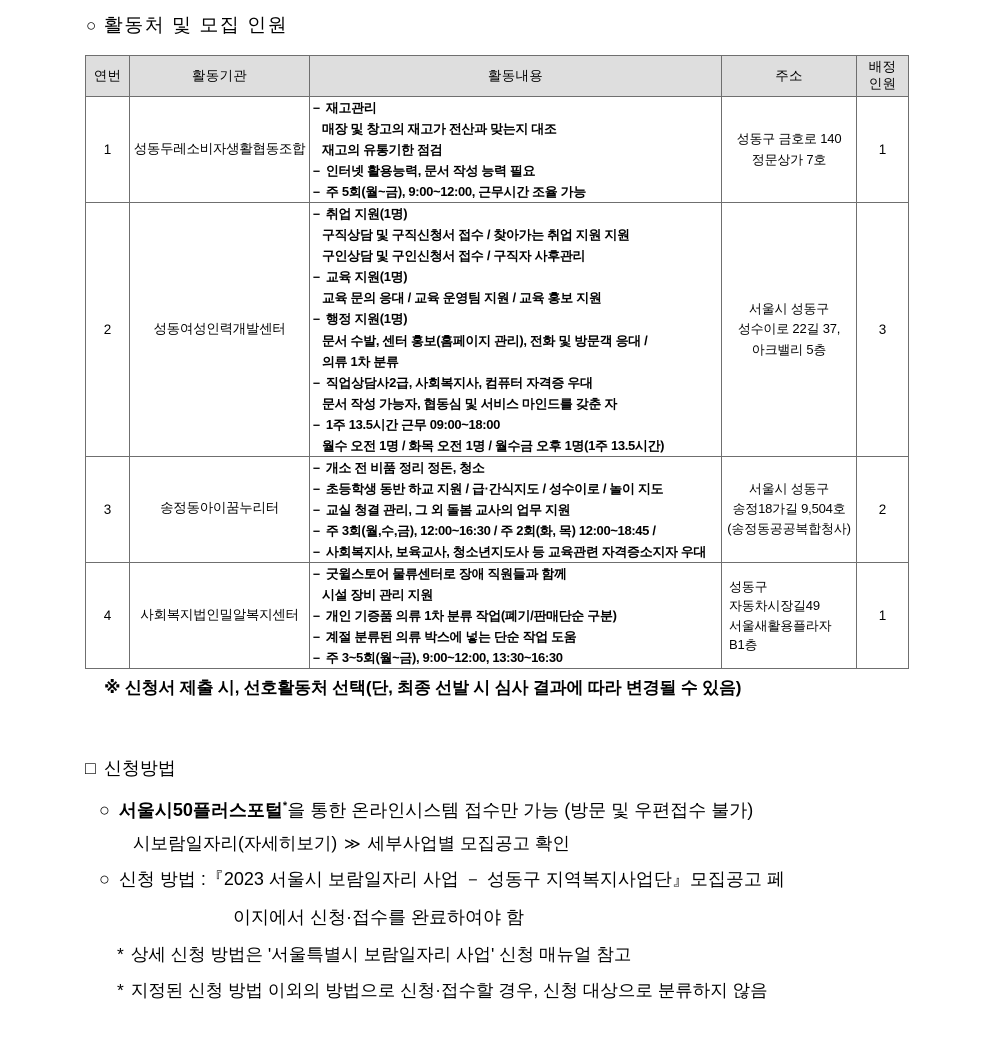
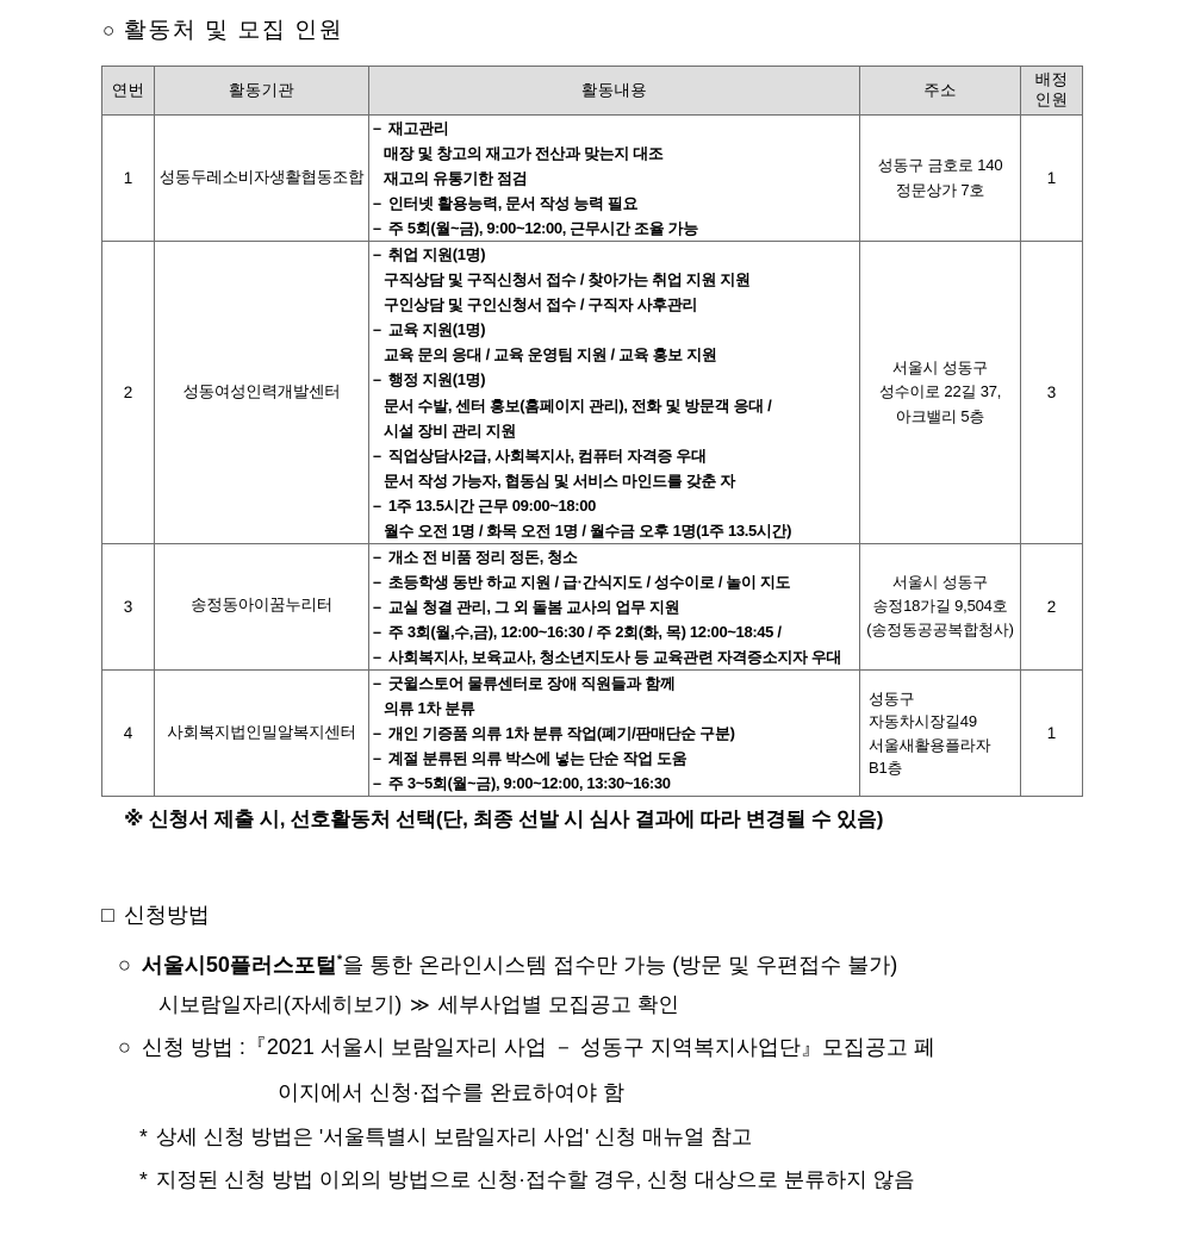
  ○ 활동처 및 모집 인원
  연번	활동기관	활동내용	주소	배정 인원
  1	성동두레소비자생활협동조합	－ 재고관리매장 및 창고의 재고가 전산과 맞는지 대조재고의 유통기한 점검－ 인터넷 활용능력, 문서 작성 능력 필요－ 주 5회(월~금), 9:00~12:00, 근무시간 조율 가능	성동구 금호로 140정문상가 7호	1
- 2	성동여성인력개발센터	－ 취업 지원(1명)구직상담 및 구직신청서 접수 / 찾아가는 취업 지원 지원구인상담 및 구인신청서 접수 / 구직자 사후관리－ 교육 지원(1명)교육 문의 응대 / 교육 운영팀 지원 / 교육 홍보 지원－ 행정 지원(1명)문서 수발, 센터 홍보(홈페이지 관리), 전화 및 방문객 응대 /의류 1차 분류－ 직업상담사2급, 사회복지사, 컴퓨터 자격증 우대문서 작성 가능자, 협동심 및 서비스 마인드를 갖춘 자－ 1주 13.5시간 근무 09:00~18:00월수 오전 1명 / 화목 오전 1명 / 월수금 오후 1명(1주 13.5시간)	서울시 성동구성수이로 22길 37,아크밸리 5층	3
+ 2	성동여성인력개발센터	－ 취업 지원(1명)구직상담 및 구직신청서 접수 / 찾아가는 취업 지원 지원구인상담 및 구인신청서 접수 / 구직자 사후관리－ 교육 지원(1명)교육 문의 응대 / 교육 운영팀 지원 / 교육 홍보 지원－ 행정 지원(1명)문서 수발, 센터 홍보(홈페이지 관리), 전화 및 방문객 응대 /시설 장비 관리 지원－ 직업상담사2급, 사회복지사, 컴퓨터 자격증 우대문서 작성 가능자, 협동심 및 서비스 마인드를 갖춘 자－ 1주 13.5시간 근무 09:00~18:00월수 오전 1명 / 화목 오전 1명 / 월수금 오후 1명(1주 13.5시간)	서울시 성동구성수이로 22길 37,아크밸리 5층	3
  3	송정동아이꿈누리터	－ 개소 전 비품 정리 정돈, 청소－ 초등학생 동반 하교 지원 / 급·간식지도 / 성수이로 / 놀이 지도－ 교실 청결 관리, 그 외 돌봄 교사의 업무 지원－ 주 3회(월,수,금), 12:00~16:30 / 주 2회(화, 목) 12:00~18:45 /－ 사회복지사, 보육교사, 청소년지도사 등 교육관련 자격증소지자 우대	서울시 성동구송정18가길 9,504호(송정동공공복합청사)	2
- 4	사회복지법인밀알복지센터	－ 굿윌스토어 물류센터로 장애 직원들과 함께시설 장비 관리 지원－ 개인 기증품 의류 1차 분류 작업(폐기/판매단순 구분)－ 계절 분류된 의류 박스에 넣는 단순 작업 도움－ 주 3~5회(월~금), 9:00~12:00, 13:30~16:30	성동구자동차시장길49서울새활용플라자B1층	1
+ 4	사회복지법인밀알복지센터	－ 굿윌스토어 물류센터로 장애 직원들과 함께의류 1차 분류－ 개인 기증품 의류 1차 분류 작업(폐기/판매단순 구분)－ 계절 분류된 의류 박스에 넣는 단순 작업 도움－ 주 3~5회(월~금), 9:00~12:00, 13:30~16:30	성동구자동차시장길49서울새활용플라자B1층	1
  ※ 신청서 제출 시, 선호활동처 선택(단, 최종 선발 시 심사 결과에 따라 변경될 수 있음)
  □ 신청방법
  ○ 서울시50플러스포털*을 통한 온라인시스템 접수만 가능 (방문 및 우편접수 불가)
  시보람일자리(자세히보기) ≫ 세부사업별 모집공고 확인
- ○ 신청 방법 :『2023 서울시 보람일자리 사업 － 성동구 지역복지사업단』모집공고 페
+ ○ 신청 방법 :『2021 서울시 보람일자리 사업 － 성동구 지역복지사업단』모집공고 페
  이지에서 신청·접수를 완료하여야 함
  * 상세 신청 방법은 '서울특별시 보람일자리 사업' 신청 매뉴얼 참고
  * 지정된 신청 방법 이외의 방법으로 신청·접수할 경우, 신청 대상으로 분류하지 않음
